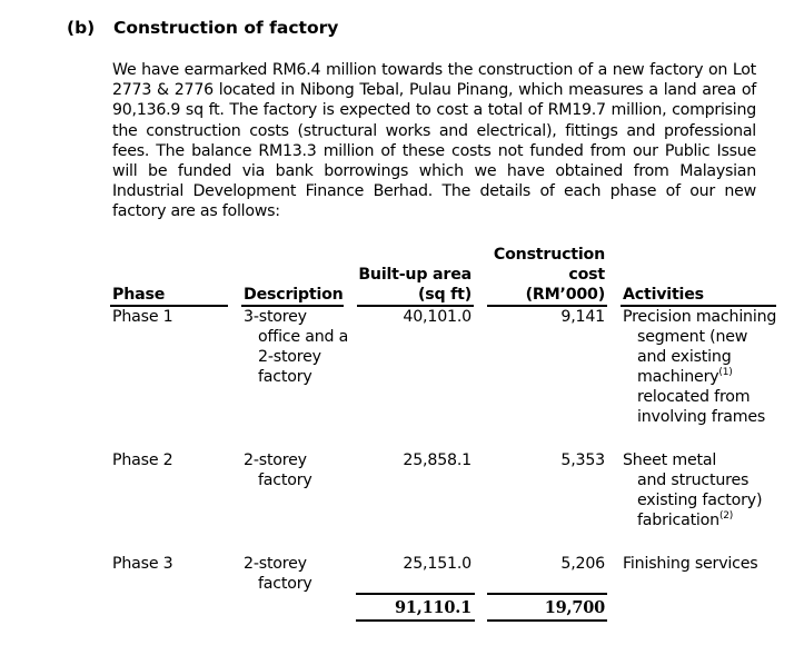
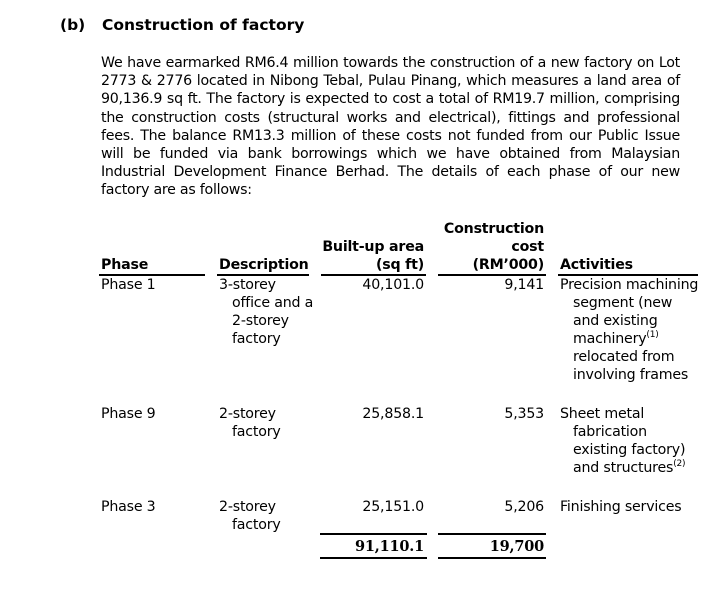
  (b) Construction of factory
  We have earmarked RM6.4 million towards the construction of a new factory on Lot 2773 & 2776 located in Nibong Tebal, Pulau Pinang, which measures a land area of 90,136.9 sq ft. The factory is expected to cost a total of RM19.7 million, comprising the construction costs (structural works and electrical), fittings and professional fees. The balance RM13.3 million of these costs not funded from our Public Issue will be funded via bank borrowings which we have obtained from Malaysian Industrial Development Finance Berhad. The details of each phase of our new factory are as follows:
  Phase
  Description
  Built-up area
  (sq ft)
  Construction
  cost
  (RM’000)
  Activities
  Phase 1
  3-storey
  office and a
  2-storey
  factory
  40,101.0
  9,141
  Precision machining
  segment (new
  and existing
  machinery(1)
  relocated from
  involving frames
- Phase 2
+ Phase 9
  2-storey
  factory
  25,858.1
  5,353
  Sheet metal
- and structures
+ fabrication
  existing factory)
- fabrication(2)
+ and structures(2)
  Phase 3
  2-storey
  factory
  25,151.0
  5,206
  Finishing services
  91,110.1
  19,700
